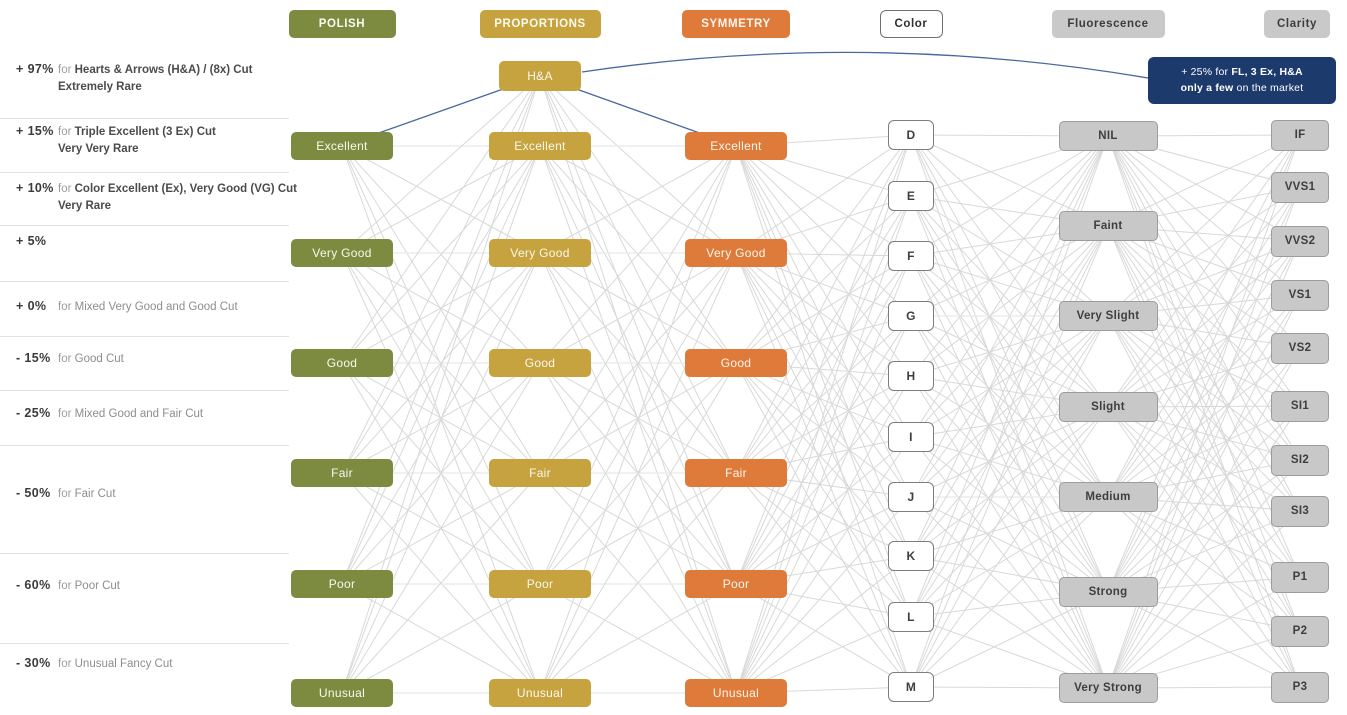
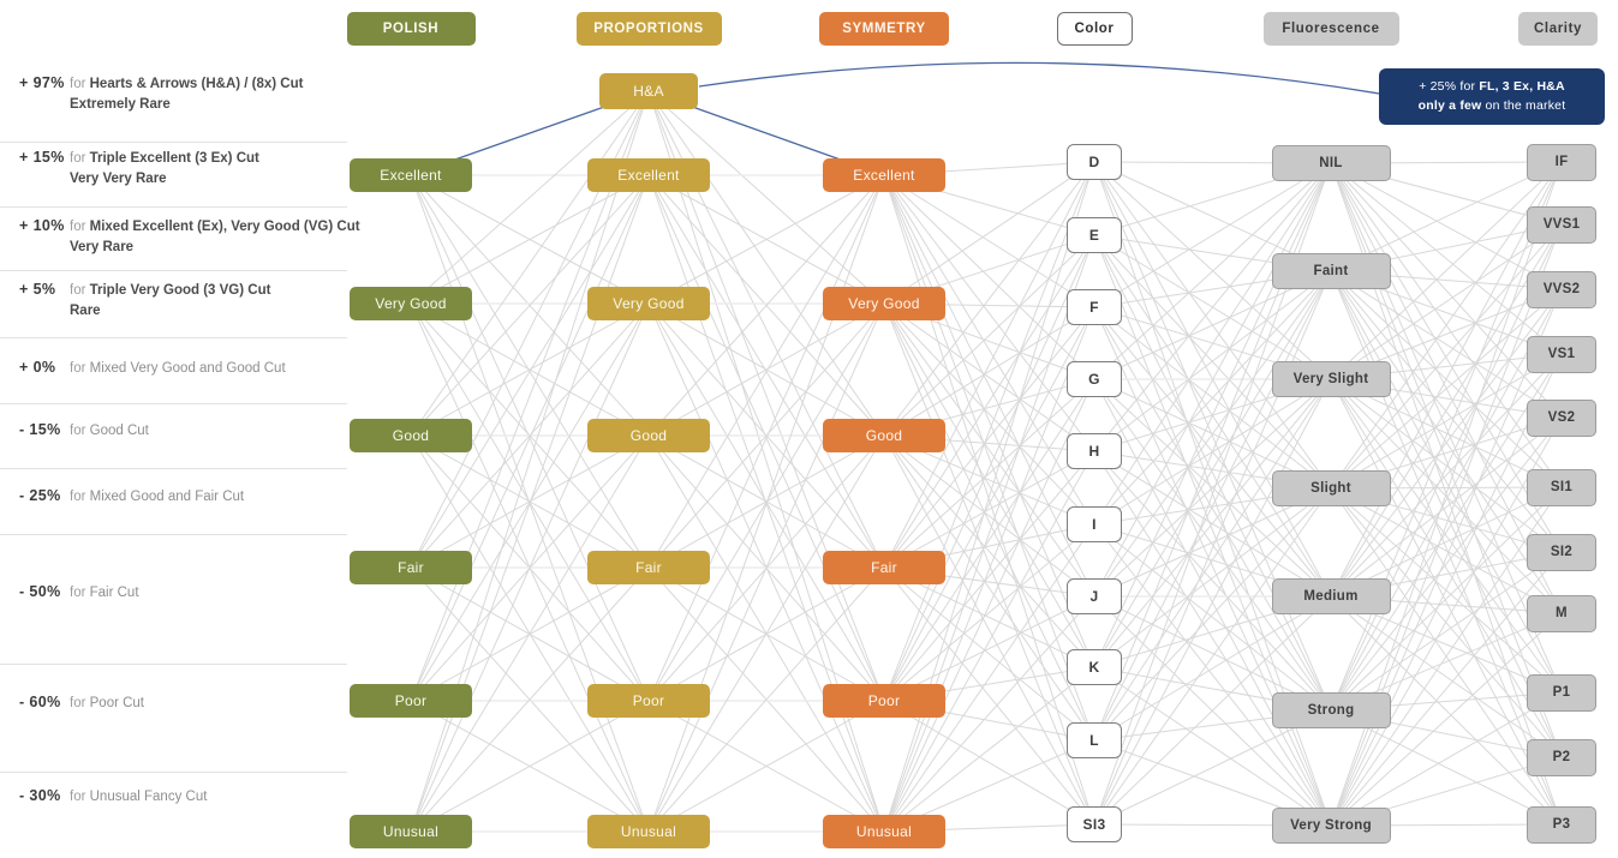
  POLISH
  Excellent
  Very Good
  Good
  Fair
  Poor
  Unusual
  PROPORTIONS
  H&A
  Excellent
  Very Good
  Good
  Fair
  Poor
  Unusual
  SYMMETRY
  Excellent
  Very Good
  Good
  Fair
  Poor
  Unusual
  Color
  D
  E
  F
  G
  H
  I
  J
  K
  L
- M
+ SI3
  Fluorescence
  NIL
  Faint
  Very Slight
  Slight
  Medium
  Strong
  Very Strong
  Clarity
  IF
  VVS1
  VVS2
  VS1
  VS2
  SI1
  SI2
- SI3
+ M
  P1
  P2
  P3
  + 97%
  for Hearts & Arrows (H&A) / (8x) Cut
  Extremely Rare
  + 15%
  for Triple Excellent (3 Ex) Cut
  Very Very Rare
  + 10%
- for Color Excellent (Ex), Very Good (VG) Cut
+ for Mixed Excellent (Ex), Very Good (VG) Cut
  Very Rare
  + 5%
+ for Triple Very Good (3 VG) Cut
+ Rare
  + 0%
  for Mixed Very Good and Good Cut
  - 15%
  for Good Cut
  - 25%
  for Mixed Good and Fair Cut
  - 50%
  for Fair Cut
  - 60%
  for Poor Cut
  - 30%
  for Unusual Fancy Cut
  + 25% for FL, 3 Ex, H&A
  only a few on the market
